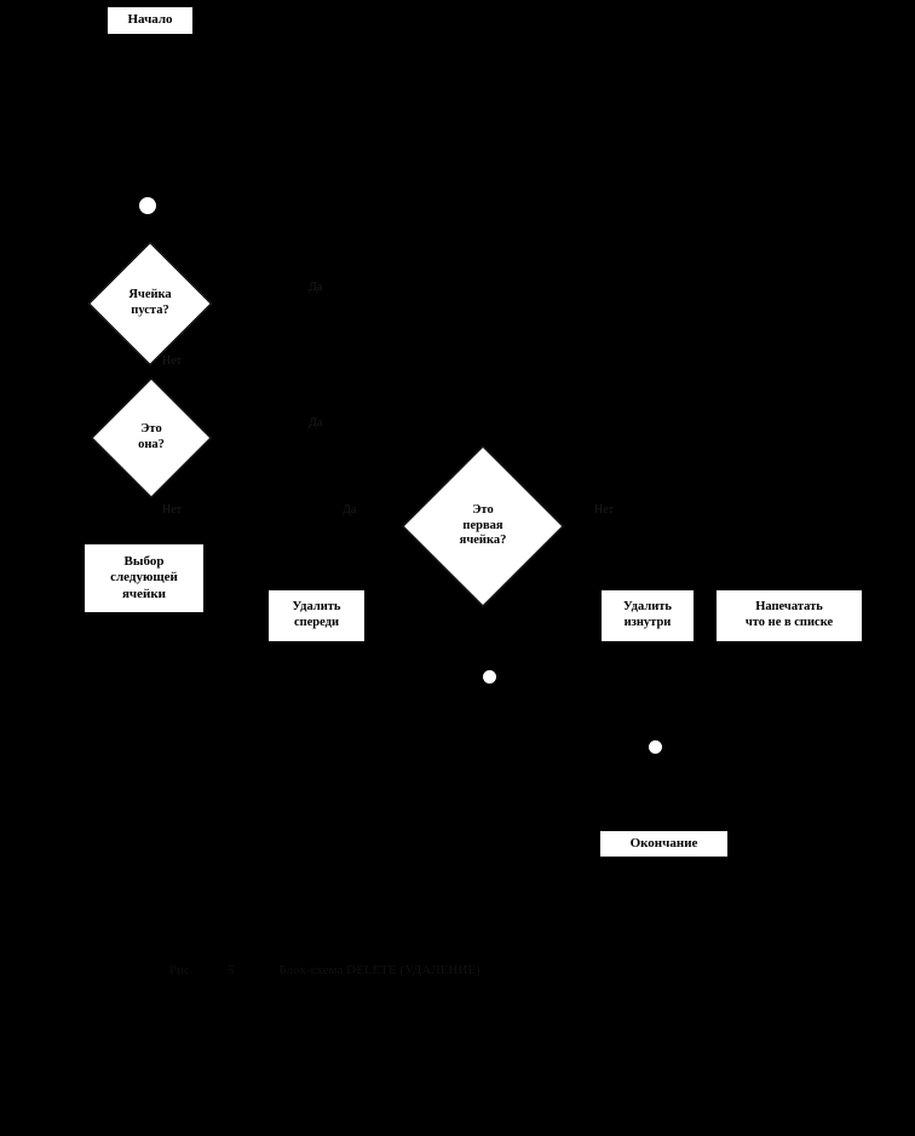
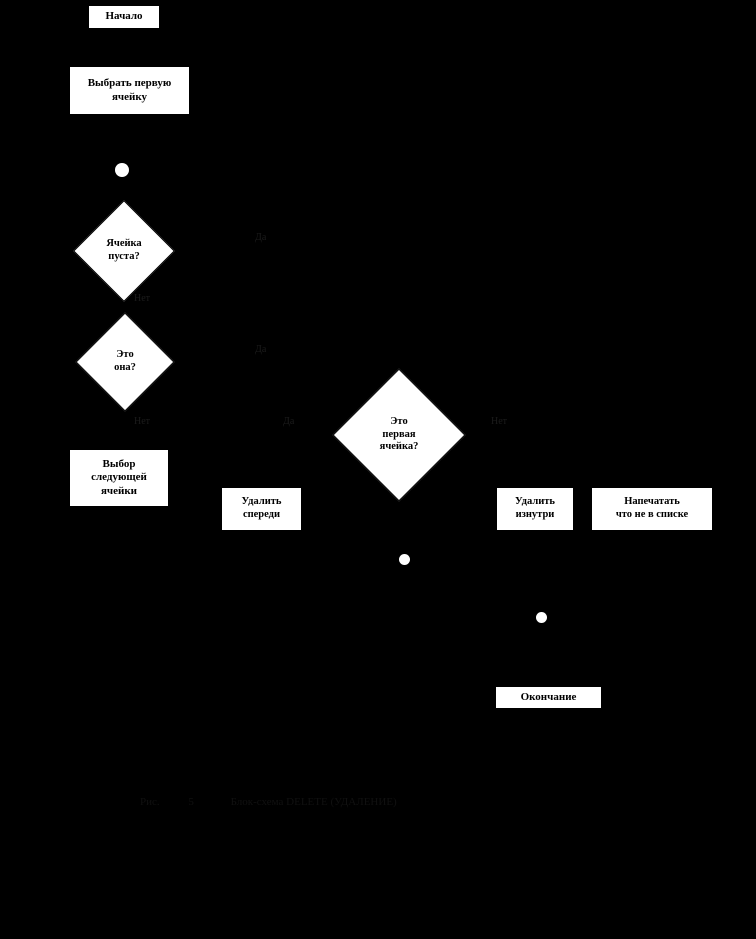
  Начало
+ Выбрать первую
+ ячейку
  Ячейка
  пуста?
  Нет
  Это
  она?
  Нет
  Это
  первая
  ячейка?
  Нет
  Выбор
  следующей
  ячейки
  Удалить
  спереди
  Удалить
  изнутри
  Напечатать
  что не в списке
  Окончание
